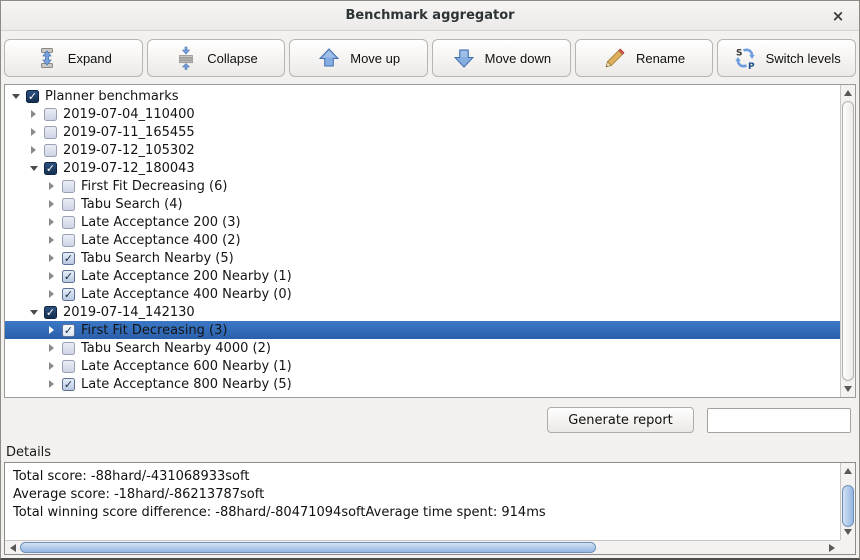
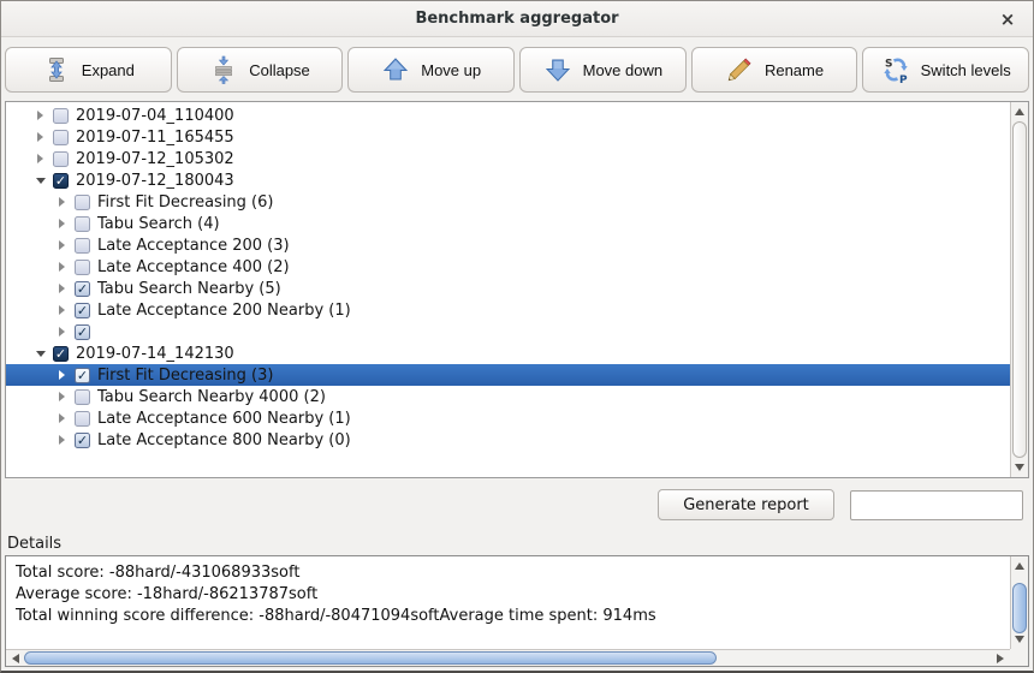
  Benchmark aggregator
  ×
  Expand
  Collapse
  Move up
  Move down
  Rename
  S
  P
  Switch levels
- Planner benchmarks
  2019-07-04_110400
  2019-07-11_165455
  2019-07-12_105302
  2019-07-12_180043
  First Fit Decreasing (6)
  Tabu Search (4)
  Late Acceptance 200 (3)
  Late Acceptance 400 (2)
  Tabu Search Nearby (5)
  Late Acceptance 200 Nearby (1)
- Late Acceptance 400 Nearby (0)
  2019-07-14_142130
  First Fit Decreasing (3)
  Tabu Search Nearby 4000 (2)
  Late Acceptance 600 Nearby (1)
- Late Acceptance 800 Nearby (5)
+ Late Acceptance 800 Nearby (0)
  Generate report
  Details
  Total score: -88hard/-431068933soft
  Average score: -18hard/-86213787soft
  Total winning score difference: -88hard/-80471094softAverage time spent: 914ms
